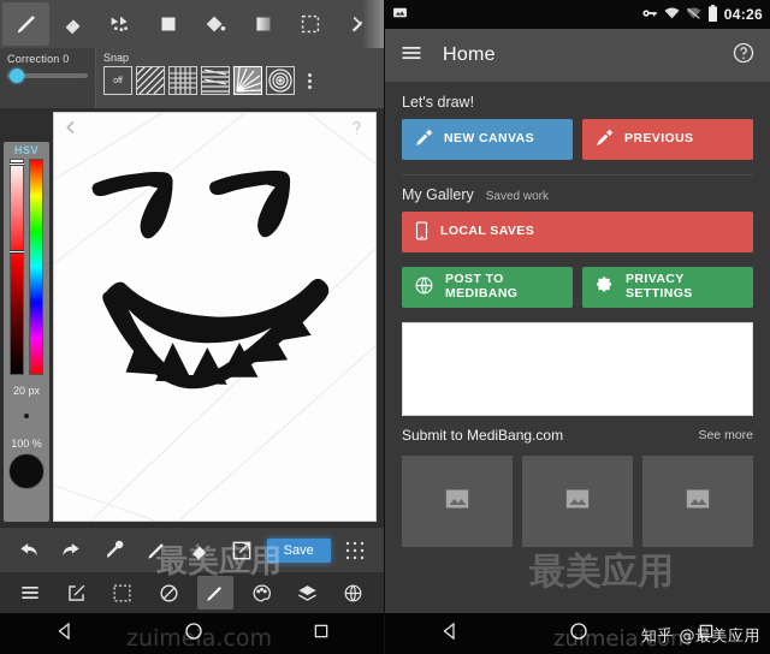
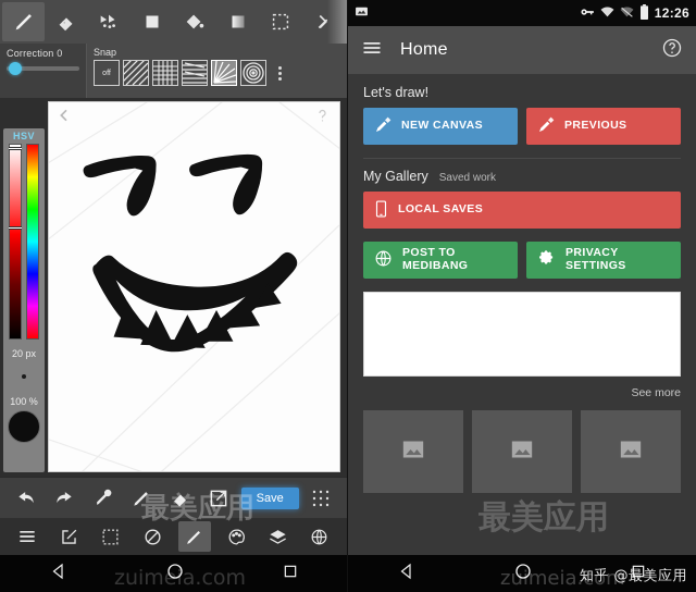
  Correction 0
  Snap
  HSV
  20 px
  100 %
  Save
  最美应用
  zuimeia.com
- 04:26
+ 12:26
  Home
  Let's draw!
  NEW CANVAS
  PREVIOUS
  My Gallery
  Saved work
  LOCAL SAVES
  POST TO
  MEDIBANG
  PRIVACY
  SETTINGS
- Submit to MediBang.com
  See more
  最美应用
  zuimeia.com
  知乎 @最美应用
